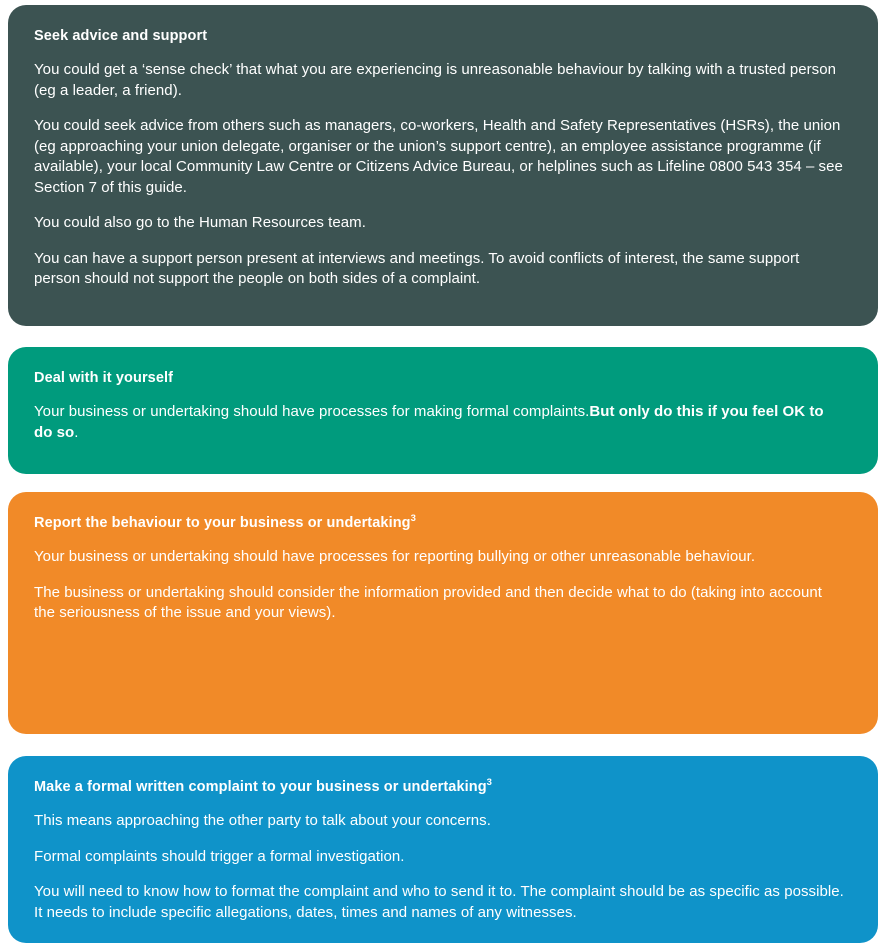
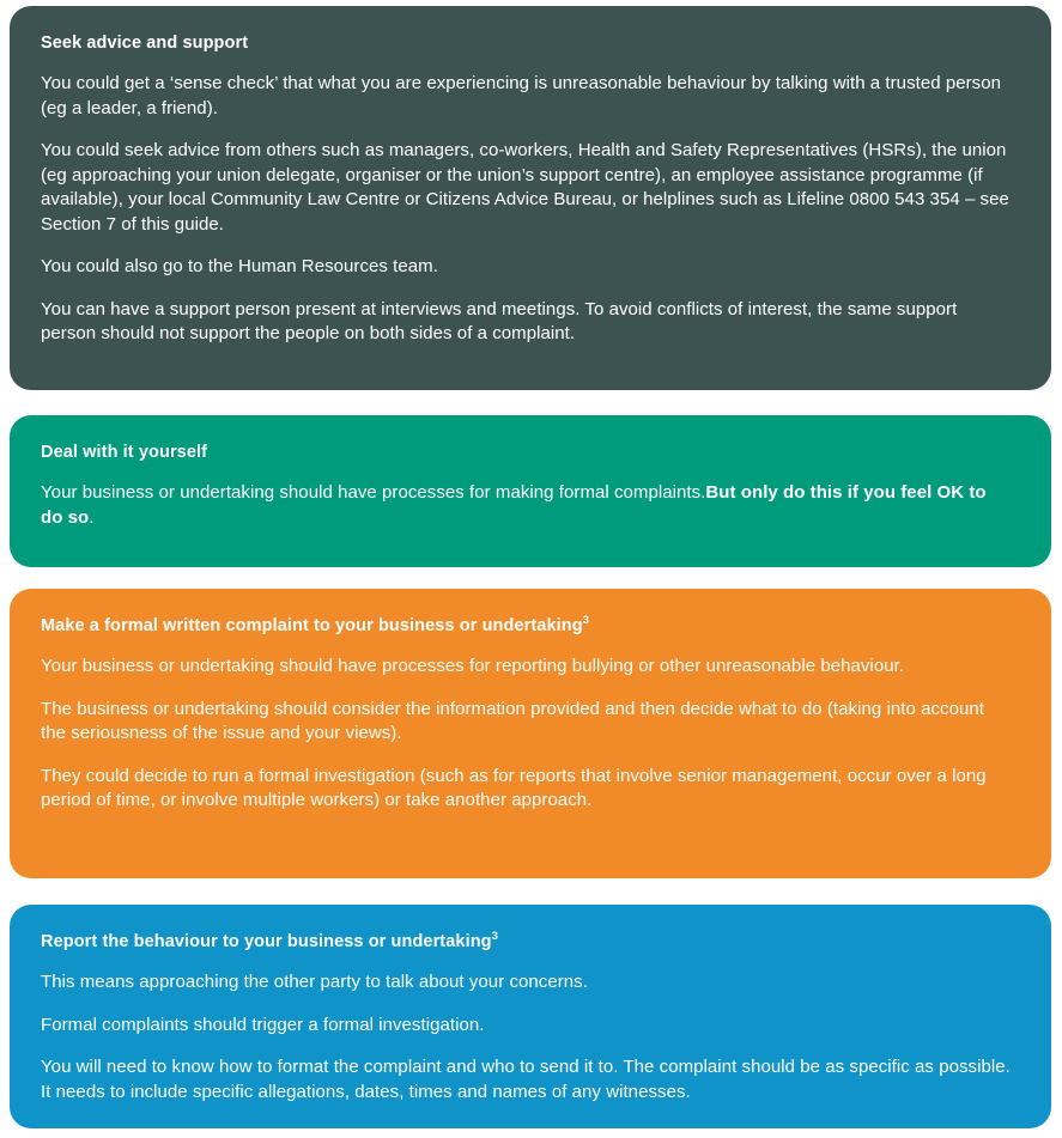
  Seek advice and support
  You could get a ‘sense check’ that what you are experiencing is unreasonable behaviour by talking with a trusted person (eg a leader, a friend).
  You could seek advice from others such as managers, co-workers, Health and Safety Representatives (HSRs), the union (eg approaching your union delegate, organiser or the union’s support centre), an employee assistance programme (if available), your local Community Law Centre or Citizens Advice Bureau, or helplines such as Lifeline 0800 543 354 – see Section 7 of this guide.
  You could also go to the Human Resources team.
  You can have a support person present at interviews and meetings. To avoid conflicts of interest, the same support person should not support the people on both sides of a complaint.
  Deal with it yourself
  Your business or undertaking should have processes for making formal complaints.But only do this if you feel OK to do so.
- Report the behaviour to your business or undertaking3
+ Make a formal written complaint to your business or undertaking3
  Your business or undertaking should have processes for reporting bullying or other unreasonable behaviour.
  The business or undertaking should consider the information provided and then decide what to do (taking into account the seriousness of the issue and your views).
+ They could decide to run a formal investigation (such as for reports that involve senior management, occur over a long period of time, or involve multiple workers) or take another approach.
- Make a formal written complaint to your business or undertaking3
+ Report the behaviour to your business or undertaking3
  This means approaching the other party to talk about your concerns.
  Formal complaints should trigger a formal investigation.
  You will need to know how to format the complaint and who to send it to. The complaint should be as specific as possible. It needs to include specific allegations, dates, times and names of any witnesses.
